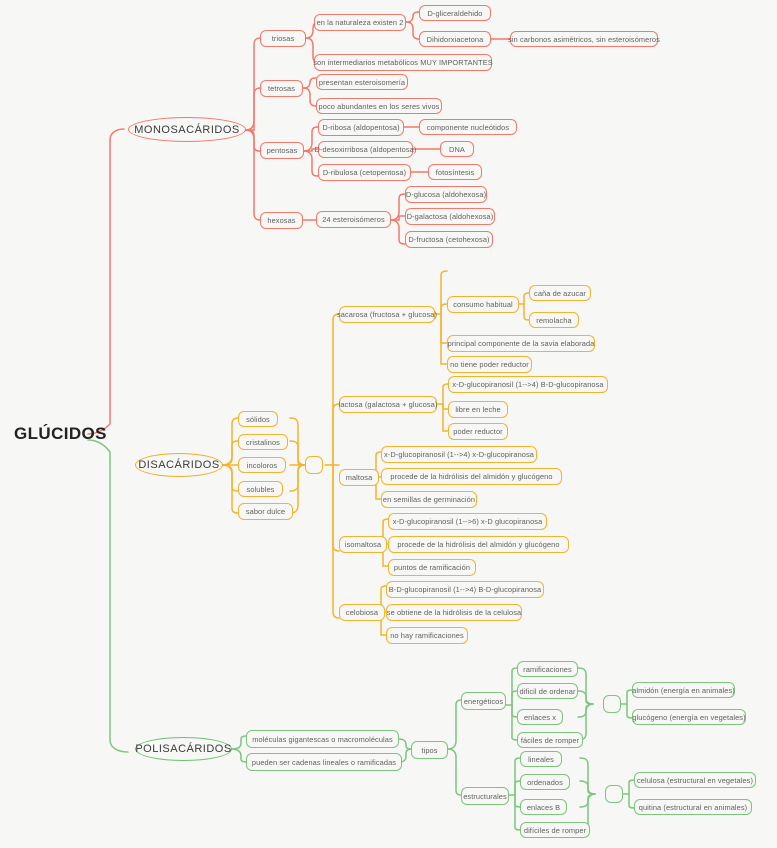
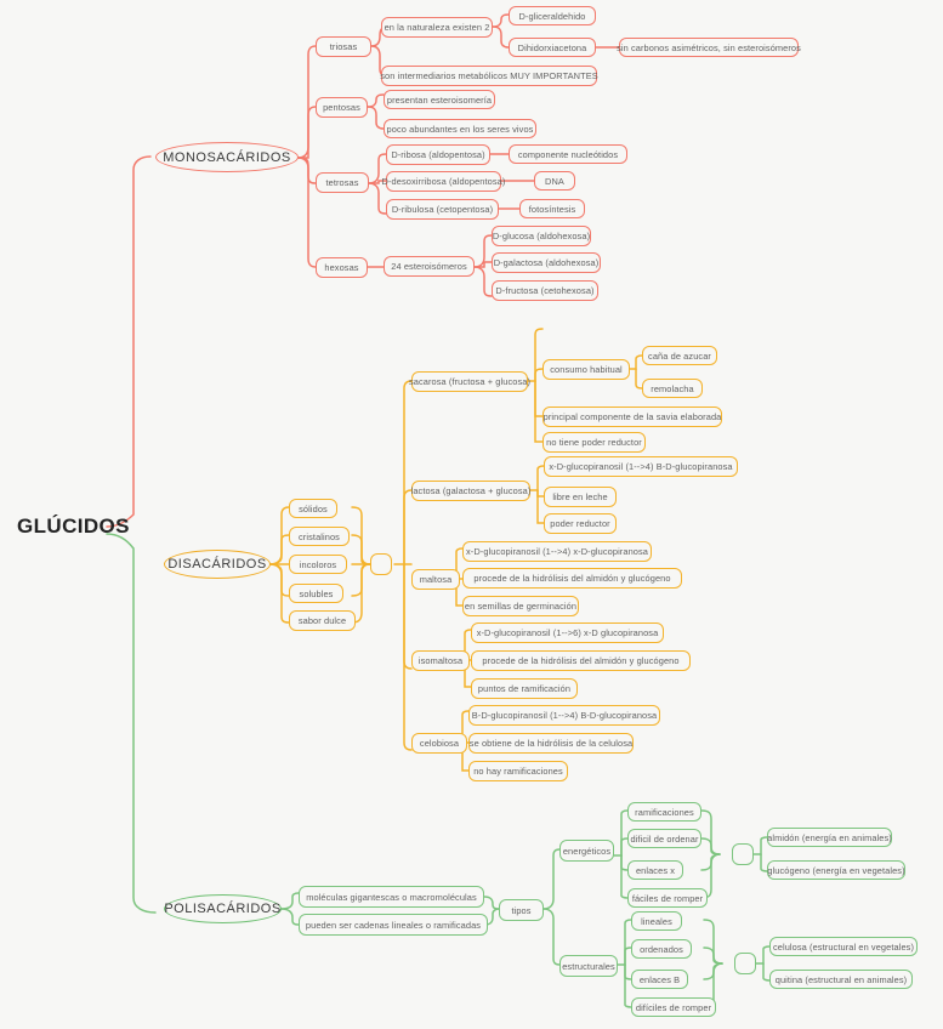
  GLÚCIDOS
  MONOSACÁRIDOS
  triosas
  en la naturaleza existen 2
  D-gliceraldehido
  Dihidorxiacetona
  sin carbonos asimétricos, sin esteroisómeros
  son intermediarios metabólicos MUY IMPORTANTES
- tetrosas
+ pentosas
  presentan esteroisomería
  poco abundantes en los seres vivos
- pentosas
+ tetrosas
  D-ribosa (aldopentosa)
  componente nucleótidos
  D-desoxirribosa (aldopentosa)
  DNA
  D-ribulosa (cetopentosa)
  fotosíntesis
  hexosas
  24 esteroisómeros
  D-glucosa (aldohexosa)
  D-galactosa (aldohexosa)
  D-fructosa (cetohexosa)
  DISACÁRIDOS
  sólidos
  cristalinos
  incoloros
  solubles
  sabor dulce
  sacarosa (fructosa + glucosa)
  consumo habitual
  caña de azucar
  remolacha
  principal componente de la savia elaborada
  no tiene poder reductor
  lactosa (galactosa + glucosa)
  x-D-glucopiranosil (1-->4) B-D-glucopiranosa
  libre en leche
  poder reductor
  maltosa
  x-D-glucopiranosil (1-->4) x-D-glucopiranosa
  procede de la hidrólisis del almidón y glucógeno
  en semillas de germinación
  isomaltosa
  x-D-glucopiranosil (1-->6) x-D glucopiranosa
  procede de la hidrólisis del almidón y glucógeno
  puntos de ramificación
  celobiosa
  B-D-glucopiranosil (1-->4) B-D-glucopiranosa
  se obtiene de la hidrólisis de la celulosa
  no hay ramificaciones
  POLISACÁRIDOS
  moléculas gigantescas o macromoléculas
  pueden ser cadenas lineales o ramificadas
  tipos
  energéticos
  ramificaciones
  dificil de ordenar
  enlaces x
  fáciles de romper
  almidón (energía en animales)
  glucógeno (energía en vegetales)
  estructurales
  lineales
  ordenados
  enlaces B
  difíciles de romper
  celulosa (estructural en vegetales)
  quitina (estructural en animales)
